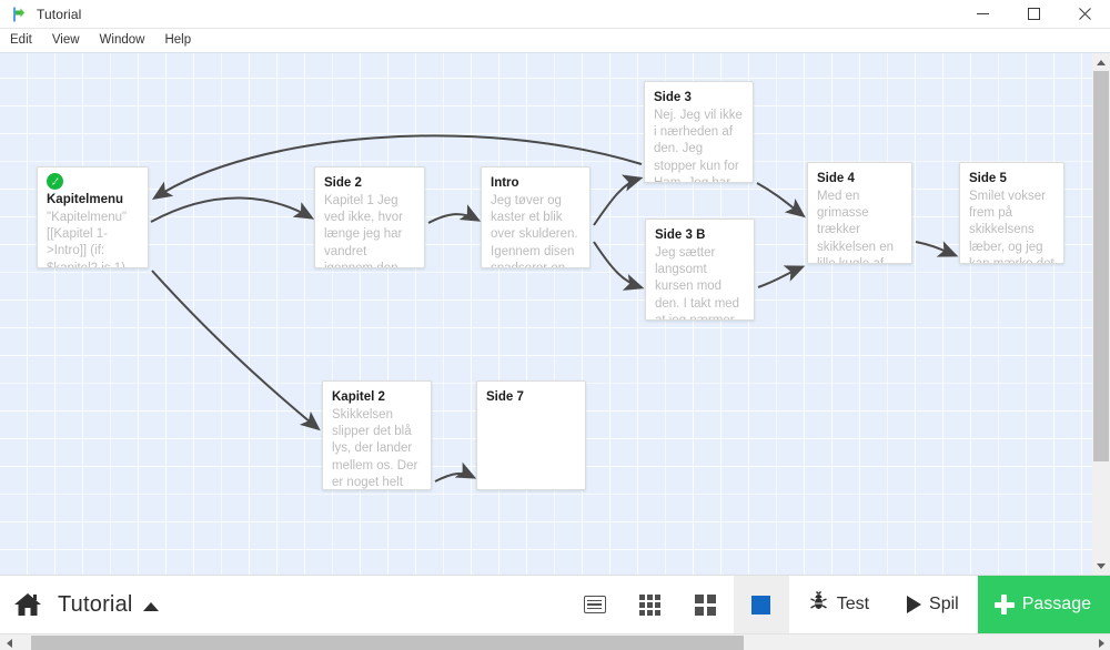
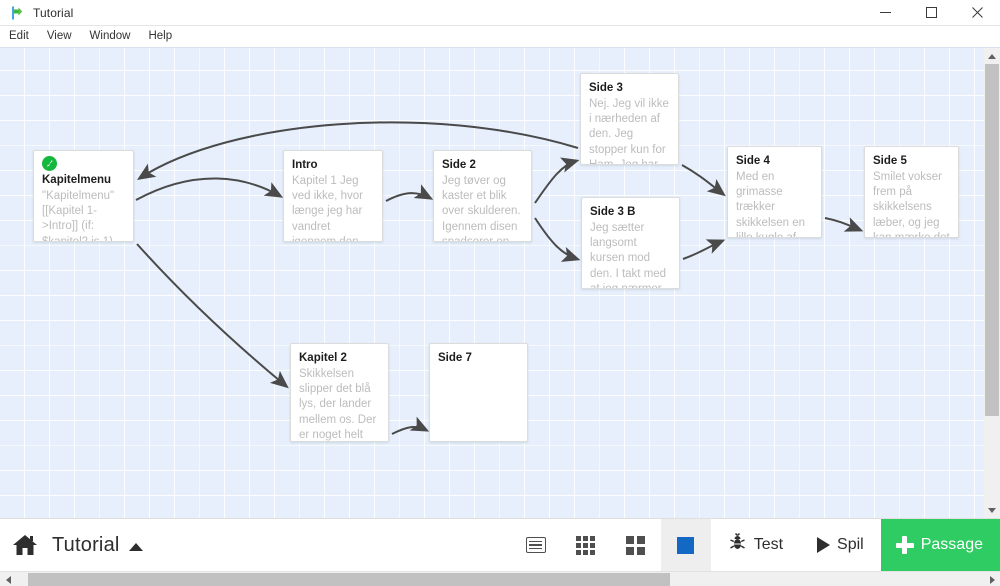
  Tutorial
  Edit
  View
  Window
  Help
  Kapitelmenu
  "Kapitelmenu" [[Kapitel 1->Intro]] (if:
- Side 2
+ Intro
  Kapitel 1 Jeg ved ikke, hvor længe jeg har vandret
- Intro
+ Side 2
  Jeg tøver og kaster et blik over skulderen. Igennem disen
  Side 3
  Nej. Jeg vil ikke i nærheden af den. Jeg stopper kun for
  Side 3 B
  Jeg sætter langsomt kursen mod den. I takt med
  Side 4
  Side 5
  Smilet vokser frem på skikkelsens læber, og jeg
  Kapitel 2
  Skikkelsen slipper det blå lys, der lander mellem os. Der er noget helt
  Side 7
  Tutorial
  Test
  Spil
  Passage
